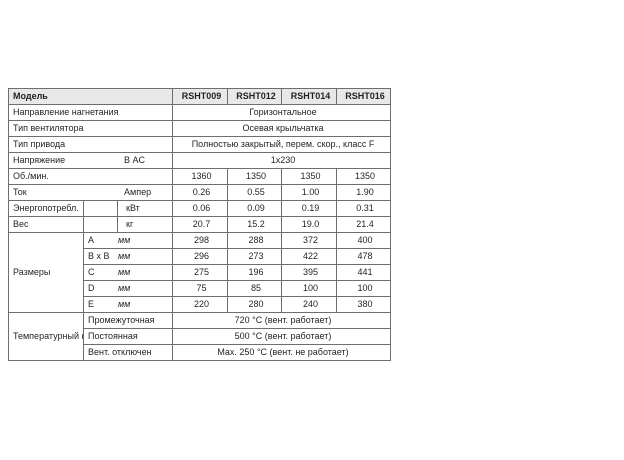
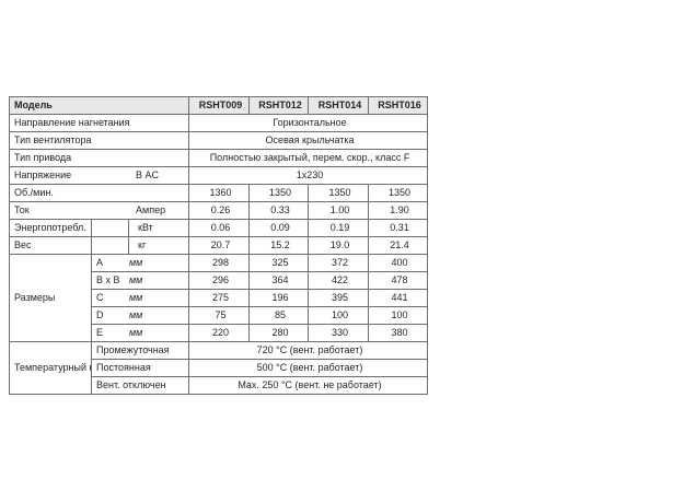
  Модель	RSHT009	RSHT012	RSHT014	RSHT016
  Направление нагнетания	Горизонтальное
  Тип вентилятора	Осевая крыльчатка
  Тип привода	Полностью закрытый, перем. скор., класс F
  Напряжение В AC	1x230
  Об./мин.	1360	1350	1350	1350
- Ток Ампер	0.26	0.55	1.00	1.90
+ Ток Ампер	0.26	0.33	1.00	1.90
  Энергопотребл.		кВт	0.06	0.09	0.19	0.31
  Вес		кг	20.7	15.2	19.0	21.4
- Размеры	A мм	298	288	372	400
+ Размеры	A мм	298	325	372	400
- B x B мм	296	273	422	478
+ B x B мм	296	364	422	478
  C мм	275	196	395	441
  D мм	75	85	100	100
- E мм	220	280	240	380
+ E мм	220	280	330	380
  Температурный к	Промежуточная	720 °C (вент. работает)
  Постоянная	500 °C (вент. работает)
  Вент. отключен	Max. 250 °C (вент. не работает)
